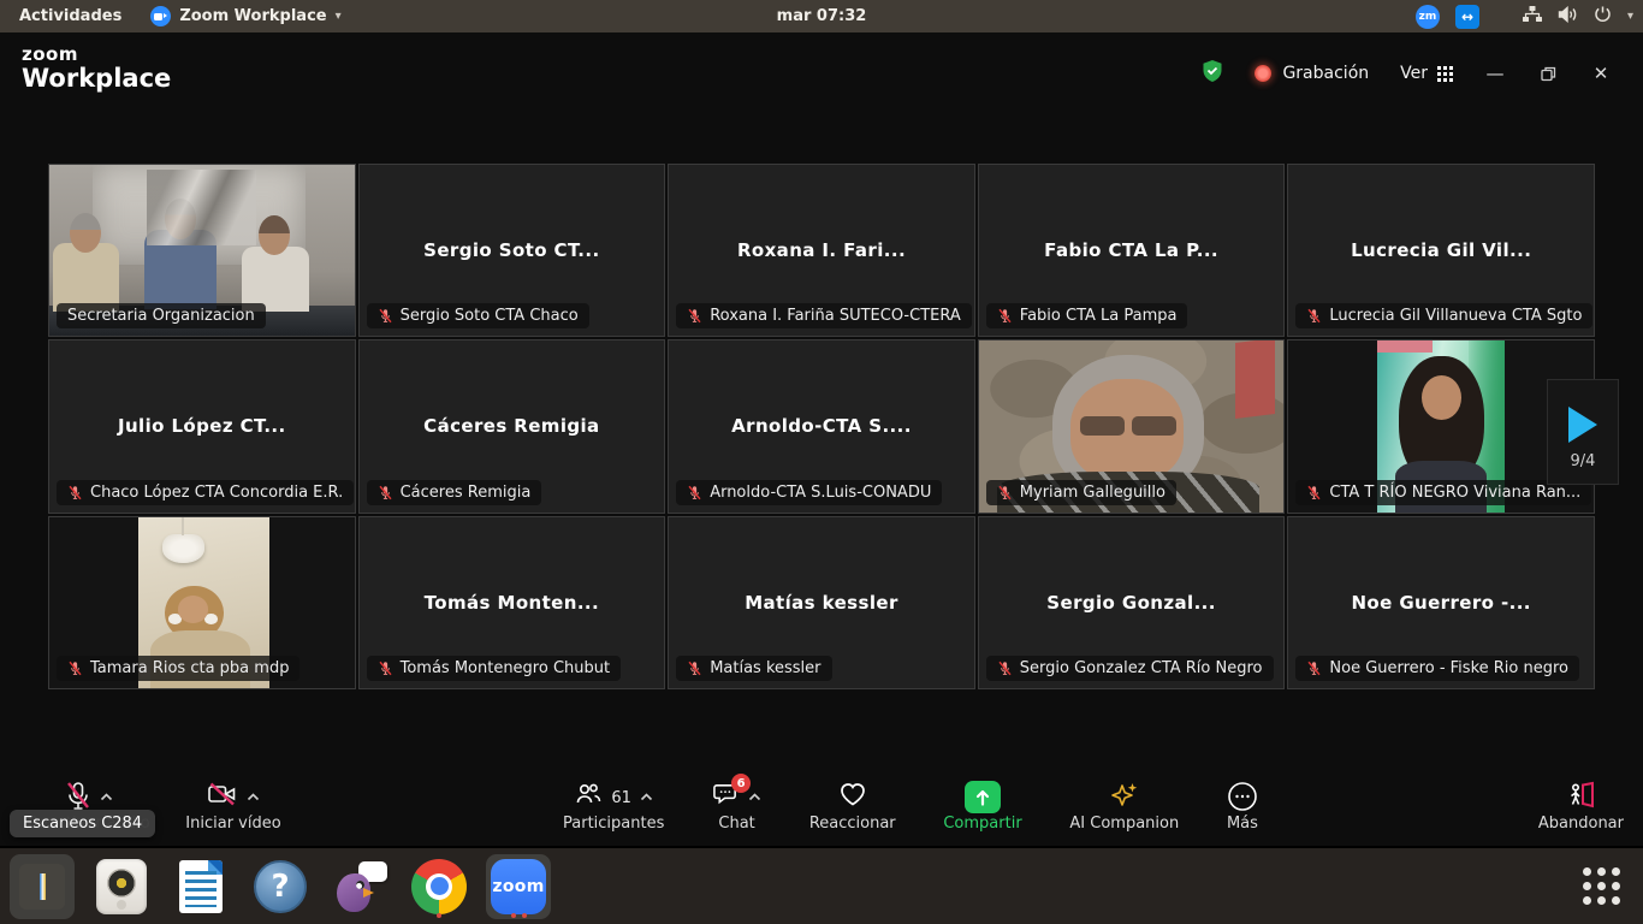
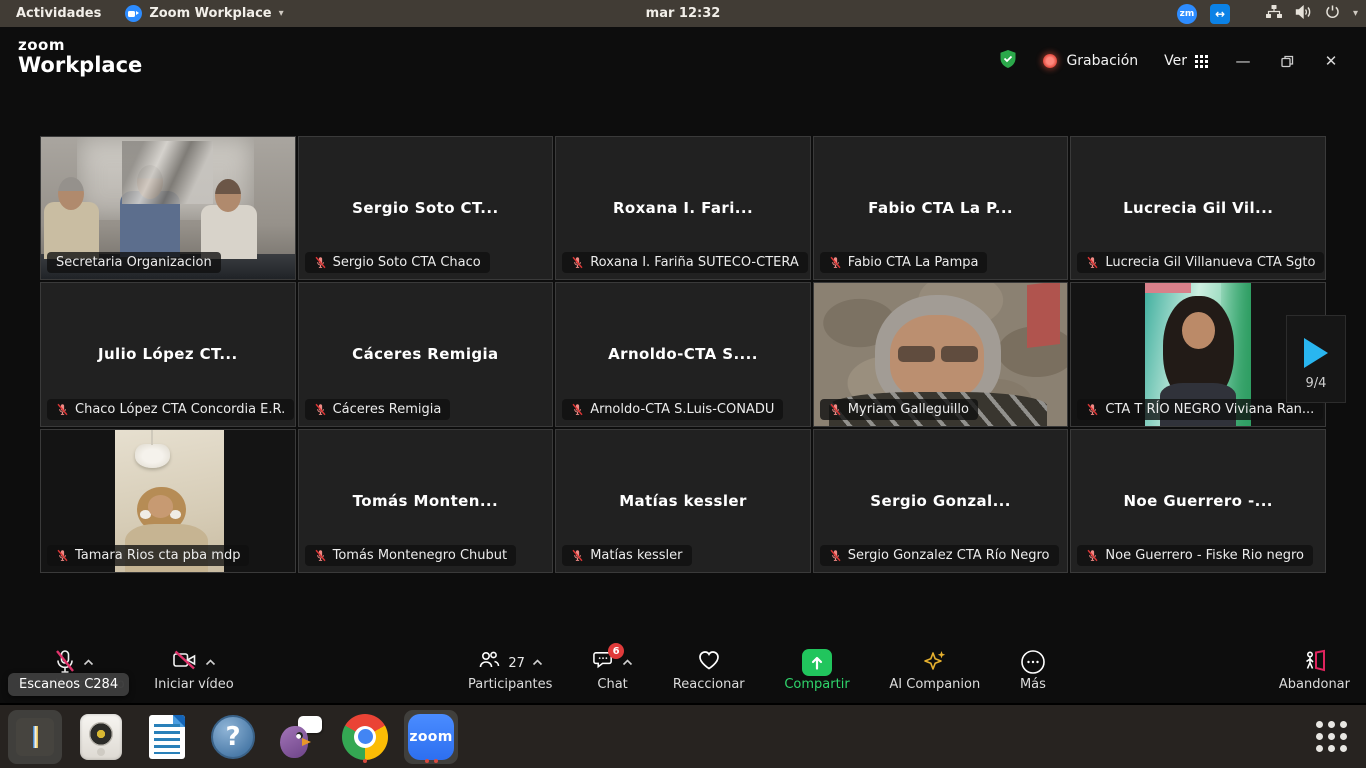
  Actividades
  Zoom Workplace
  ▾
- mar 07:32
+ mar 12:32
  zm
  ↔
  ▾
  zoom
  Workplace
  Grabación
  Ver
  —
  ✕
  Secretaria Organizacion
  Sergio Soto CT...
  Sergio Soto CTA Chaco
  Roxana I. Fari...
  Roxana I. Fariña SUTECO-CTERA
  Fabio CTA La P...
  Fabio CTA La Pampa
  Lucrecia Gil Vil...
  Lucrecia Gil Villanueva CTA Sgto
  Julio López CT...
  Chaco López CTA Concordia E.R.
  Cáceres Remigia
  Cáceres Remigia
  Arnoldo-CTA S....
  Arnoldo-CTA S.Luis-CONADU
  Myriam Galleguillo
  CTA T RÍO NEGRO Viviana Ran...
  Tamara Rios cta pba mdp
  Tomás Monten...
  Tomás Montenegro Chubut
  Matías kessler
  Matías kessler
  Sergio Gonzal...
  Sergio Gonzalez CTA Río Negro
  Noe Guerrero -...
  Noe Guerrero - Fiske Rio negro
  9/4
  Iniciar vídeo
  Escaneos C284
- 61
+ 27
  Participantes
  6
  Chat
  Reaccionar
  Compartir
  AI Companion
  Más
  Abandonar
  ?
  zoom
